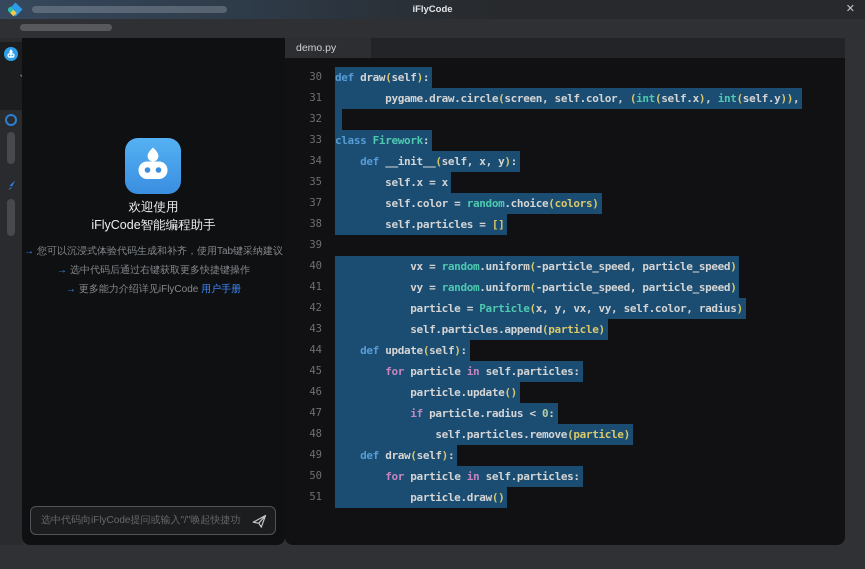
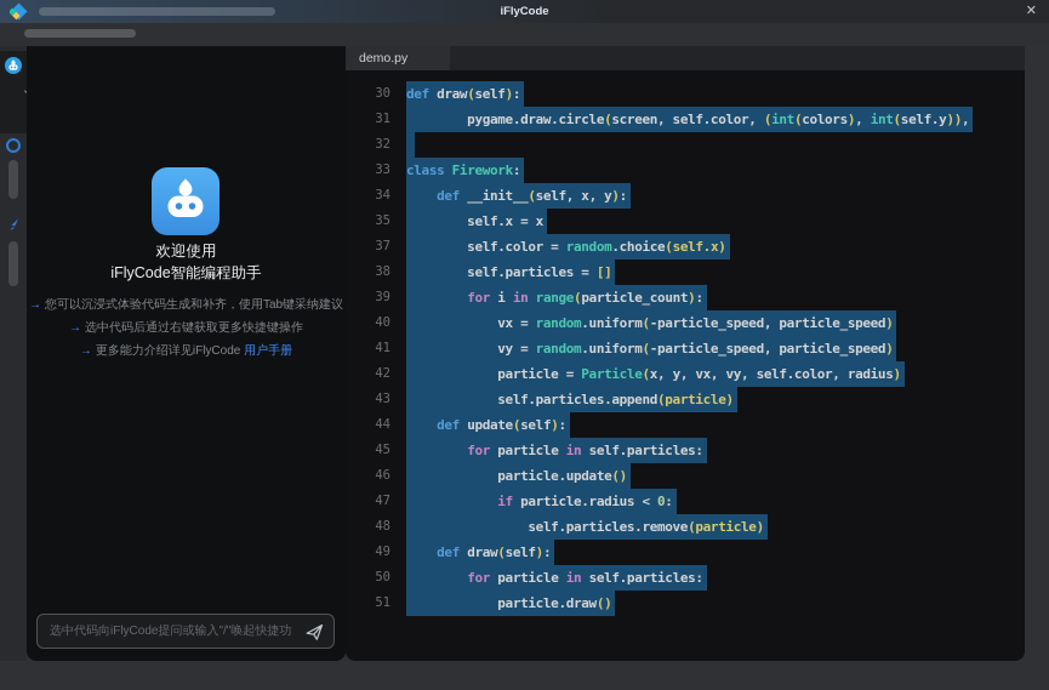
  iFlyCode
  ✕
  欢迎使用
  iFlyCode智能编程助手
  → 您可以沉浸式体验代码生成和补齐，使用Tab键采纳建议
  → 选中代码后通过右键获取更多快捷键操作
  → 更多能力介绍详见iFlyCode 用户手册
  选中代码向iFlyCode提问或输入"/"唤起快捷功
  demo.py
  30
  def draw(self):
  31
- pygame.draw.circle(screen, self.color, (int(self.x), int(self.y)),
+ pygame.draw.circle(screen, self.color, (int(colors), int(self.y)),
  32
  33
  class Firework:
  34
  def __init__(self, x, y):
  35
  self.x = x
  37
- self.color = random.choice(colors)
+ self.color = random.choice(self.x)
  38
  self.particles = []
  39
+ for i in range(particle_count):
  40
  vx = random.uniform(-particle_speed, particle_speed)
  41
  vy = random.uniform(-particle_speed, particle_speed)
  42
  particle = Particle(x, y, vx, vy, self.color, radius)
  43
  self.particles.append(particle)
  44
  def update(self):
  45
  for particle in self.particles:
  46
  particle.update()
  47
  if particle.radius < 0:
  48
  self.particles.remove(particle)
  49
  def draw(self):
  50
  for particle in self.particles:
  51
  particle.draw()
